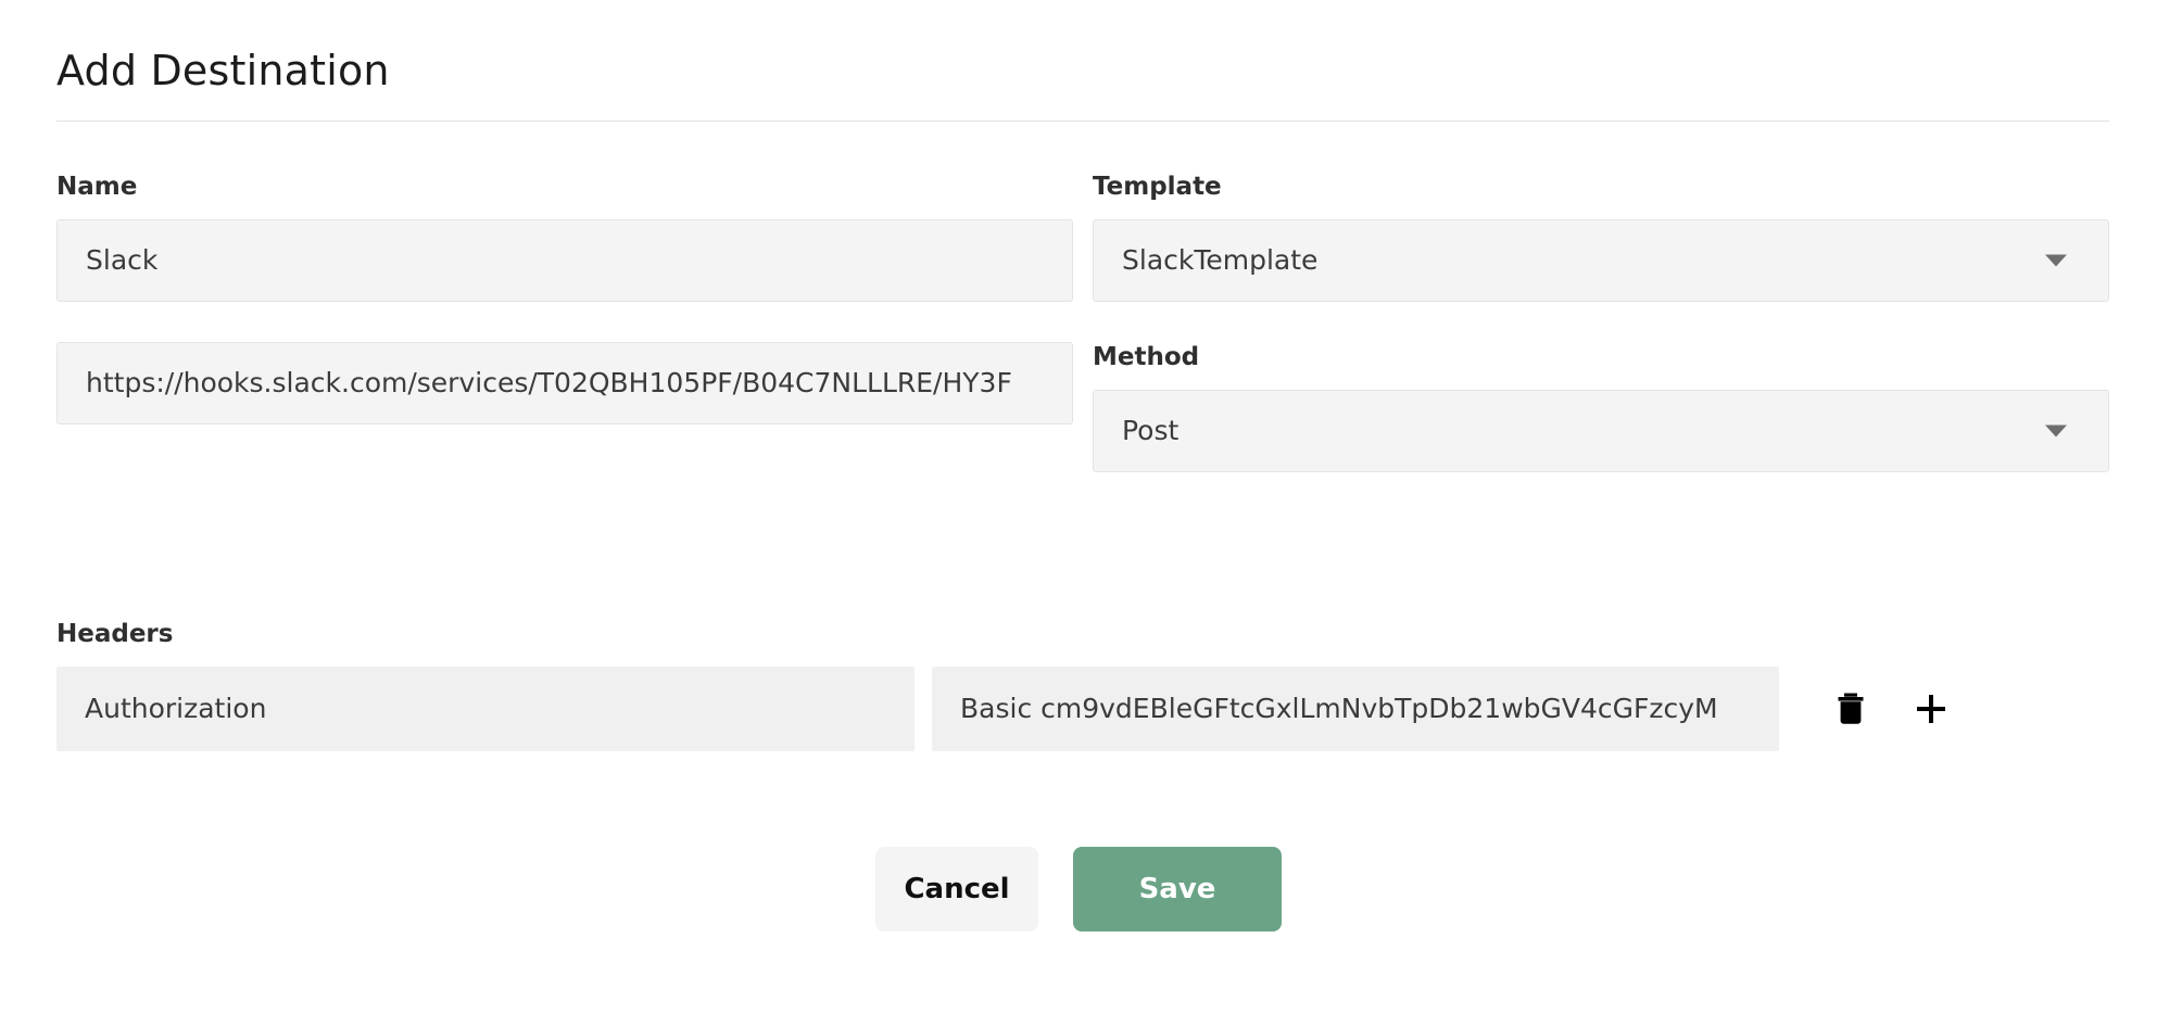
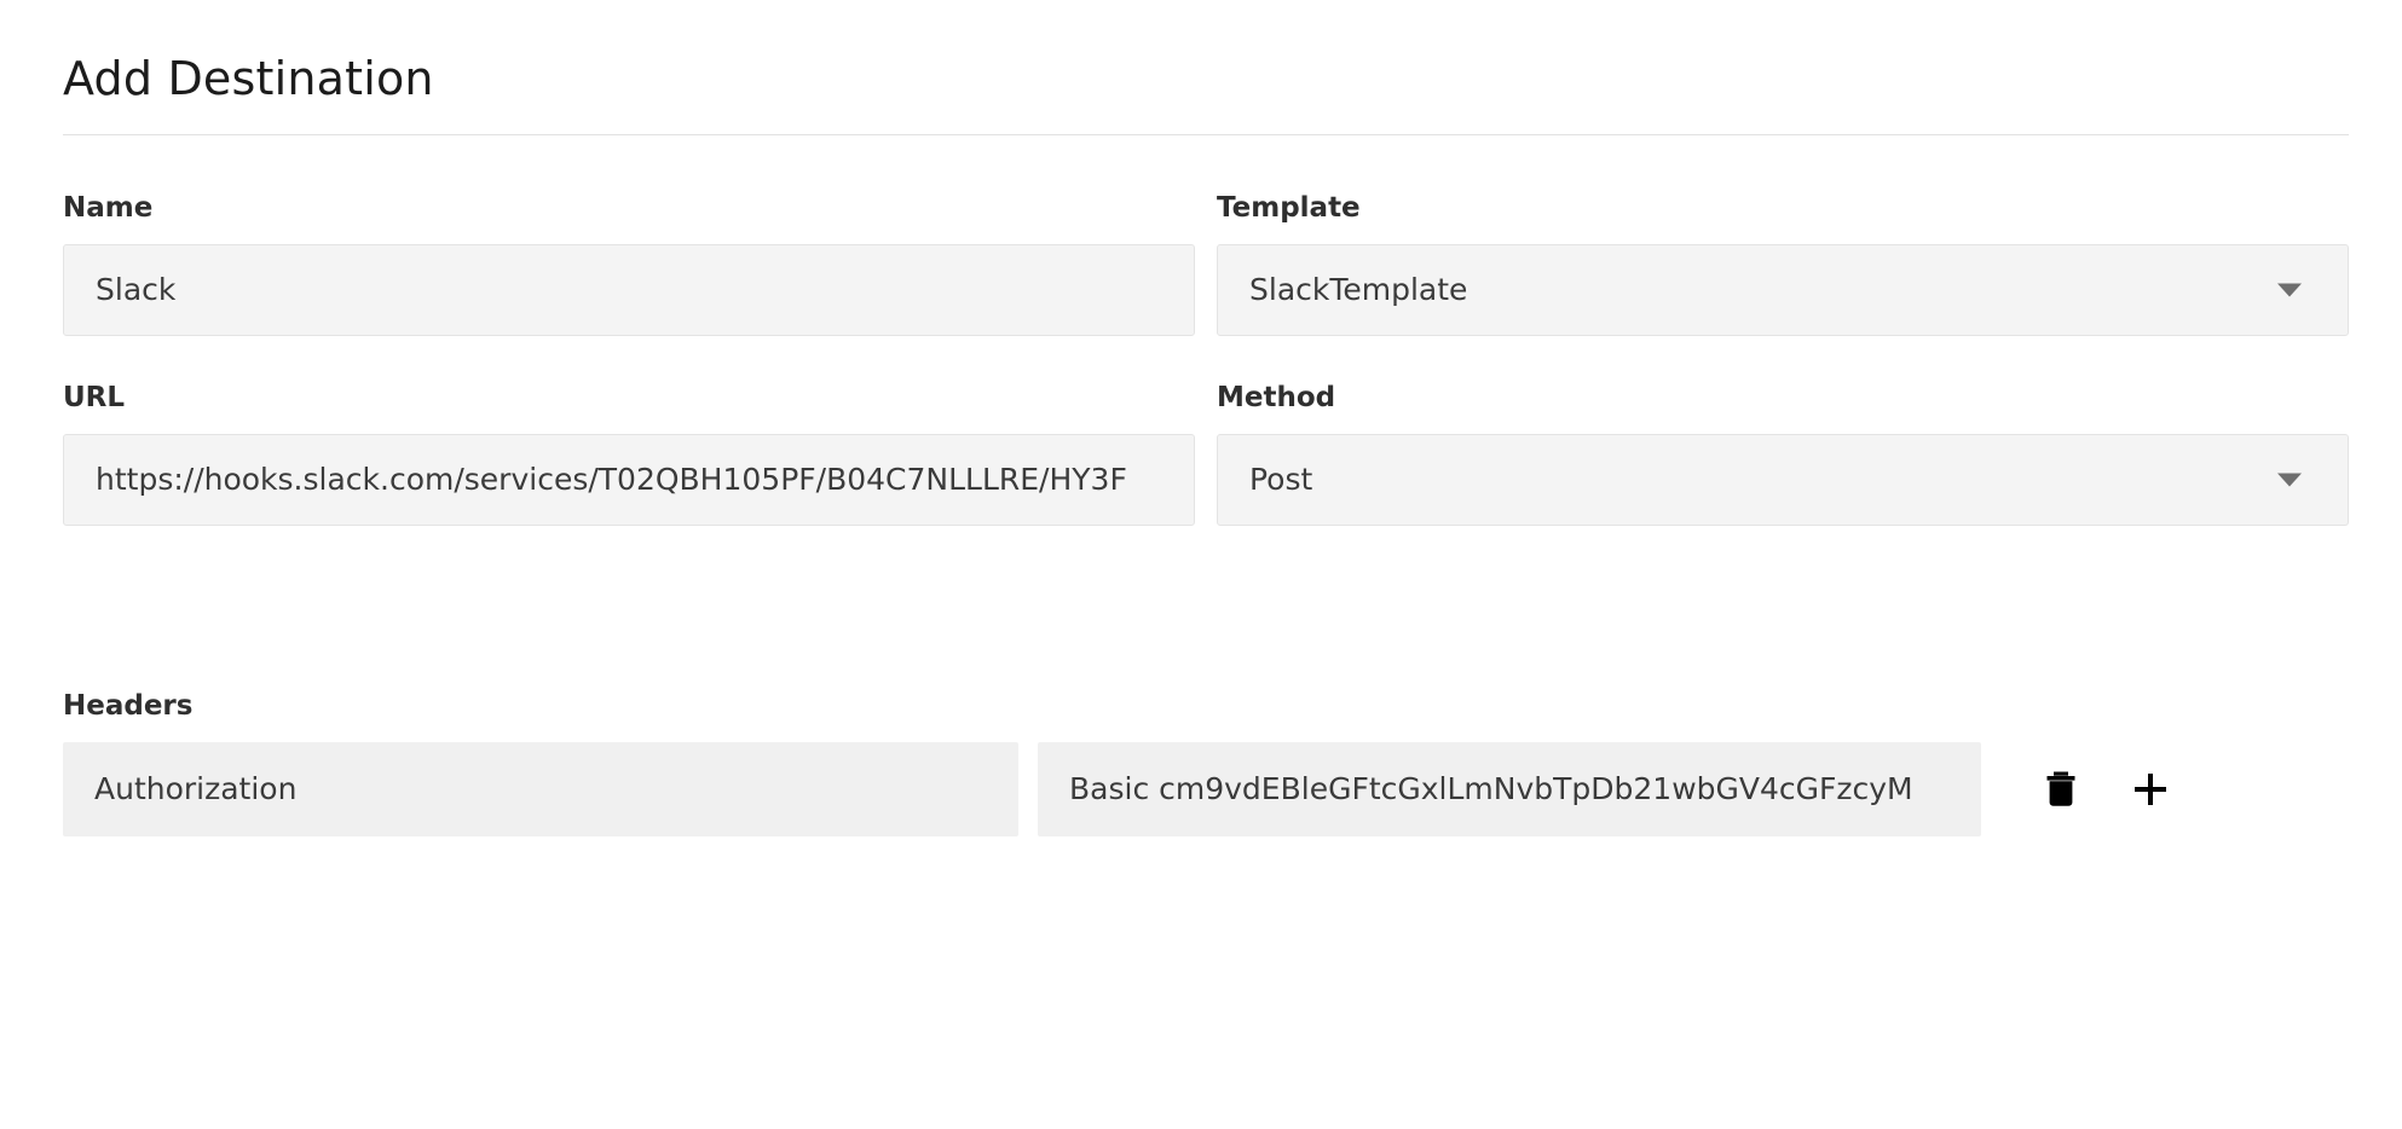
  Add Destination
  Name
  Slack
  Template
  SlackTemplate
+ URL
  https://hooks.slack.com/services/T02QBH105PF/B04C7NLLLRE/HY3F
  Method
  Post
  Headers
  Authorization
  Basic cm9vdEBleGFtcGxlLmNvbTpDb21wbGV4cGFzcyM
- Cancel
- Save
